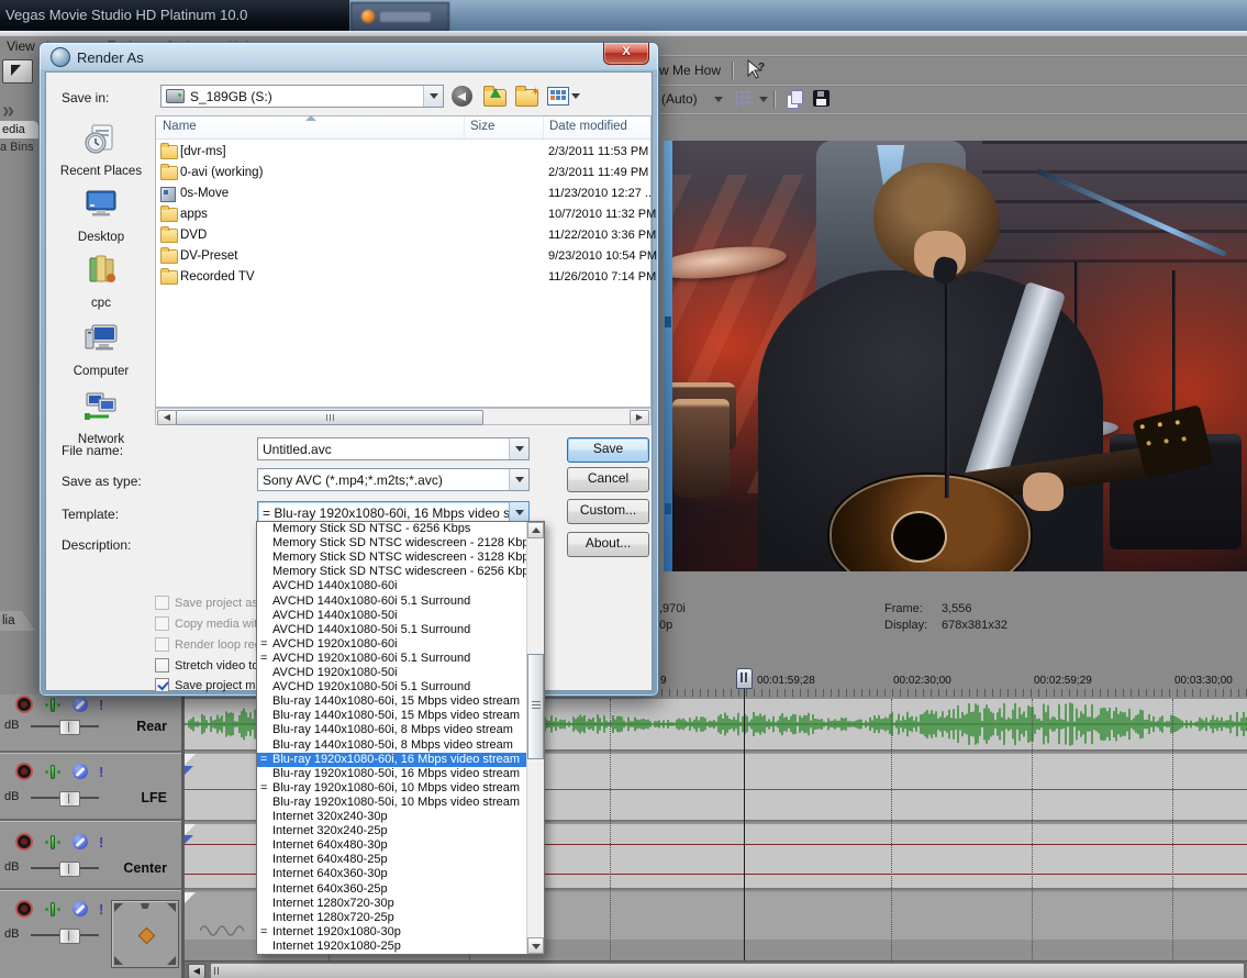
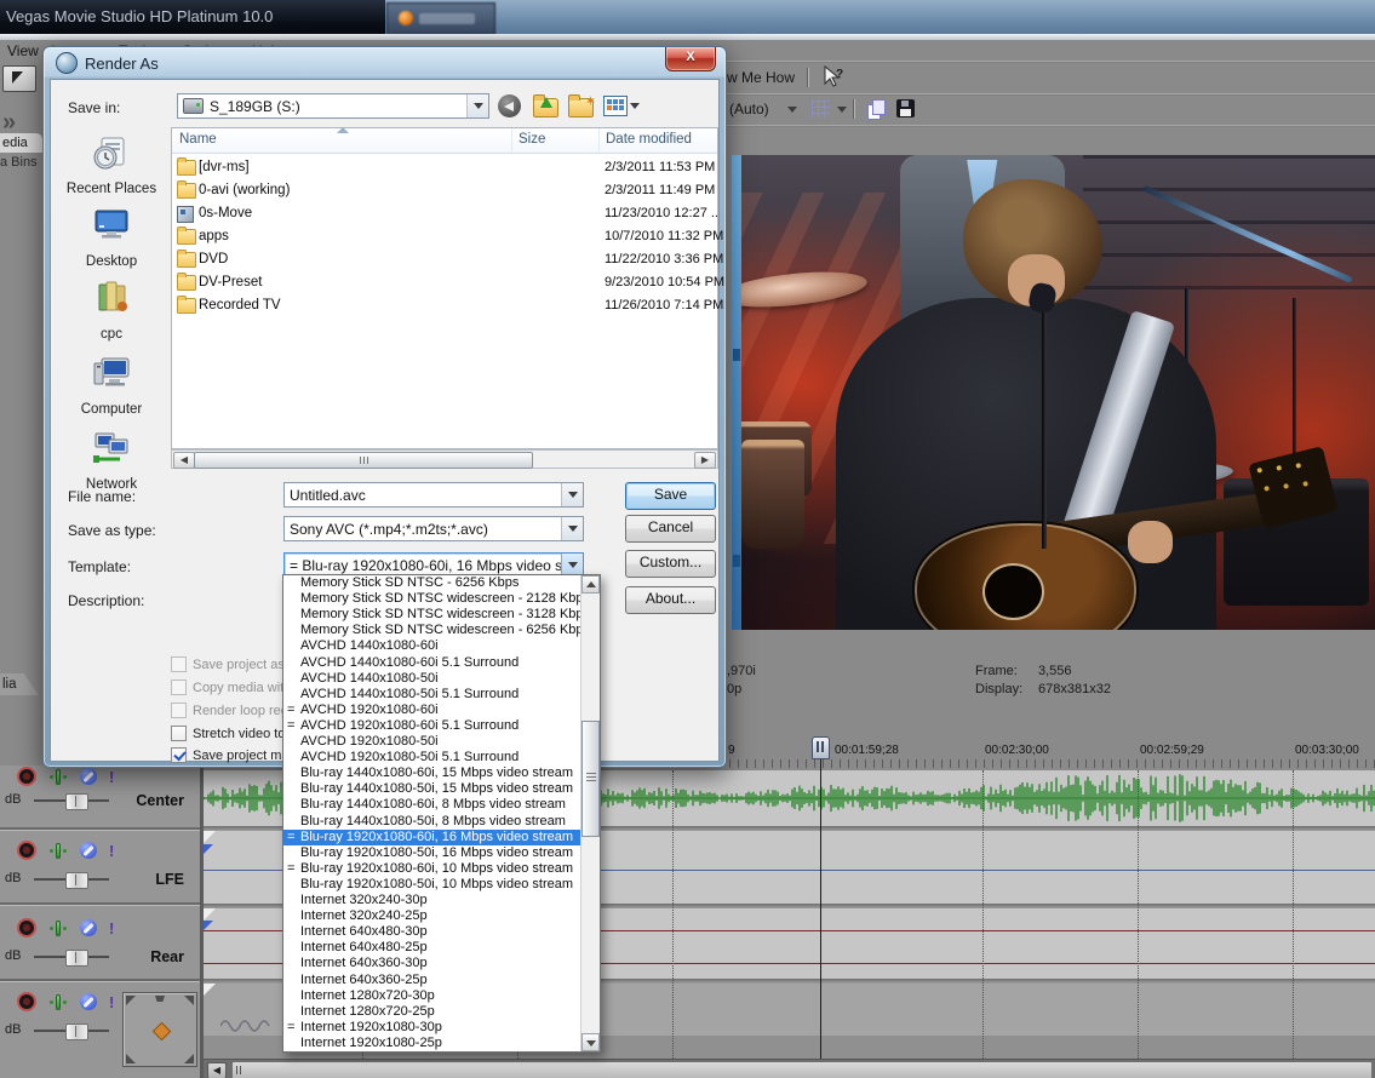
  Vegas Movie Studio HD Platinum 10.0
  View
  »
  edia
  a Bins
  lia
  w Me How
  ?
  (Auto)
  ,970i
  0p
  Frame:
  3,556
  Display:
  678x381x32
  9
  00:01:59;28
  00:02:30;00
  00:02:59;29
  00:03:30;00
  ◀
  !
  dB
- Rear
+ Center
  !
  dB
  LFE
  !
  dB
- Center
+ Rear
  !
  dB
  Render As
  X
  Save in:
  S_189GB (S:)
  Recent Places
  Desktop
  cpc
  Computer
  Network
  Name
  Size
  Date modified
  [dvr-ms]
  2/3/2011 11:53 PM
  0-avi (working)
  2/3/2011 11:49 PM
  0s-Move
  11/23/2010 12:27 ..
  apps
  10/7/2010 11:32 PM
  DVD
  11/22/2010 3:36 PM
  DV-Preset
  9/23/2010 10:54 PM
  Recorded TV
  11/26/2010 7:14 PM
  ◀
  ▶
  File name:
  Untitled.avc
  Save
  Save as type:
  Sony AVC (*.mp4;*.m2ts;*.avc)
  Cancel
  Template:
  = Blu-ray 1920x1080-60i, 16 Mbps video s
  Custom...
  Description:
  About...
  Save project a
  Copy media wi
  Render loop re
  Stretch video t
  Save project m
  Memory Stick SD NTSC - 6256 Kbps
  Memory Stick SD NTSC widescreen - 2128 Kb
  Memory Stick SD NTSC widescreen - 3128 Kb
  Memory Stick SD NTSC widescreen - 6256 Kb
  AVCHD 1440x1080-60i
  AVCHD 1440x1080-60i 5.1 Surround
  AVCHD 1440x1080-50i
  AVCHD 1440x1080-50i 5.1 Surround
  =
  AVCHD 1920x1080-60i
  =
  AVCHD 1920x1080-60i 5.1 Surround
  AVCHD 1920x1080-50i
  AVCHD 1920x1080-50i 5.1 Surround
  Blu-ray 1440x1080-60i, 15 Mbps video stream
  Blu-ray 1440x1080-50i, 15 Mbps video stream
  Blu-ray 1440x1080-60i, 8 Mbps video stream
  Blu-ray 1440x1080-50i, 8 Mbps video stream
  =
  Blu-ray 1920x1080-60i, 16 Mbps video stream
  Blu-ray 1920x1080-50i, 16 Mbps video stream
  =
  Blu-ray 1920x1080-60i, 10 Mbps video stream
  Blu-ray 1920x1080-50i, 10 Mbps video stream
  Internet 320x240-30p
  Internet 320x240-25p
  Internet 640x480-30p
  Internet 640x480-25p
  Internet 640x360-30p
  Internet 640x360-25p
  Internet 1280x720-30p
  Internet 1280x720-25p
  =
  Internet 1920x1080-30p
  Internet 1920x1080-25p
